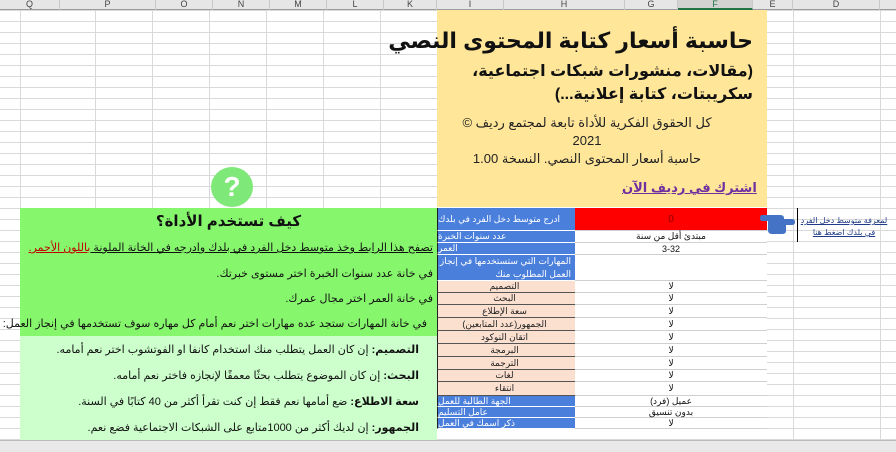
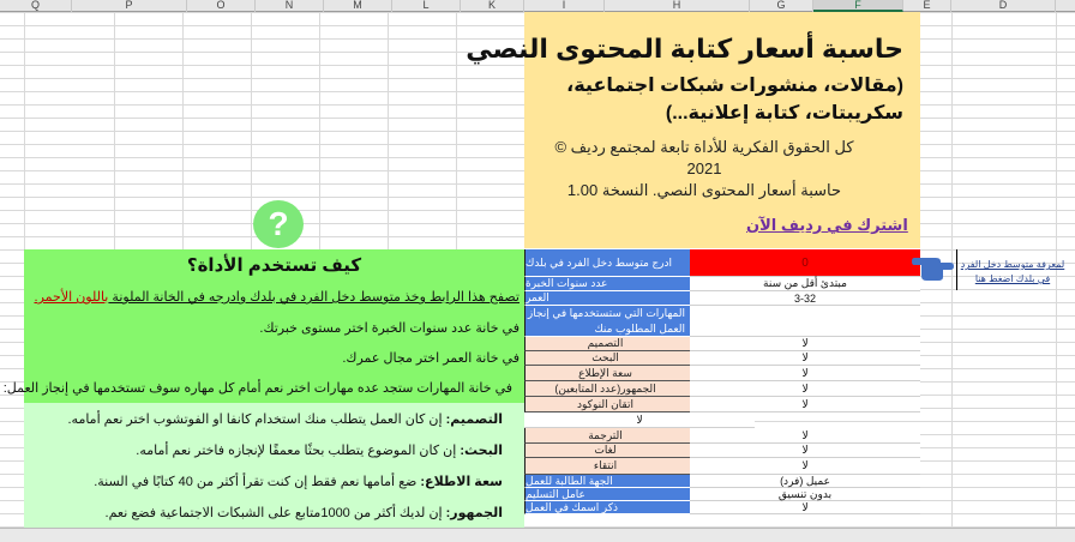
  Q
  P
  O
  N
  M
  L
  K
  I
  H
  G
  F
  E
  D
  حاسبة أسعار كتابة المحتوى النصي
  (مقالات، منشورات شبكات اجتماعية، سكريبتات، كتابة إعلانية...)
  كل الحقوق الفكرية للأداة تابعة لمجتمع رديف © 2021
  حاسبة أسعار المحتوى النصي. النسخة 1.00
  اشترك في رديف الآن
  ?
  كيف تستخدم الأداة؟
  تصفح هذا الرابط وخذ متوسط دخل الفرد في بلدك وادرجه في الخانة الملونة باللون الأحمر.
  في خانة عدد سنوات الخبرة اختر مستوى خبرتك.
  في خانة العمر اختر مجال عمرك.
  في خانة المهارات ستجد عده مهارات اختر نعم أمام كل مهاره سوف تستخدمها في إنجاز العمل:
  التصميم: إن كان العمل يتطلب منك استخدام كانفا او الفوتشوب اختر نعم أمامه.
  البحث: إن كان الموضوع يتطلب بحثًا معمقًا لإنجازه فاختر نعم أمامه.
  سعة الاطلاع: ضع أمامها نعم فقط إن كنت تقرأ أكثر من 40 كتابًا في السنة.
  الجمهور: إن لديك أكثر من 1000متابع على الشبكات الاجتماعية فضع نعم.
  ادرج متوسط دخل الفرد في بلدك
  0
  عدد سنوات الخبرة
  مبتدئ أقل من سنة
  العمر
  3-32
  المهارات التي ستستخدمها في إنجاز العمل المطلوب منك
  التصميم
  لا
  البحث
  لا
  سعة الإطلاع
  لا
  الجمهور(عدد المتابعين)
  لا
  اتقان النوكود
  لا
- البرمجة
  لا
  الترجمة
  لا
  لغات
  لا
  انتقاء
  لا
  الجهة الطالبة للعمل
  عميل (فرد)
  عامل التسليم
  بدون تنسيق
  ذكر اسمك في العمل
  لا
  لمعرفة متوسط دخل الفرد في بلدك اضغط هنا
